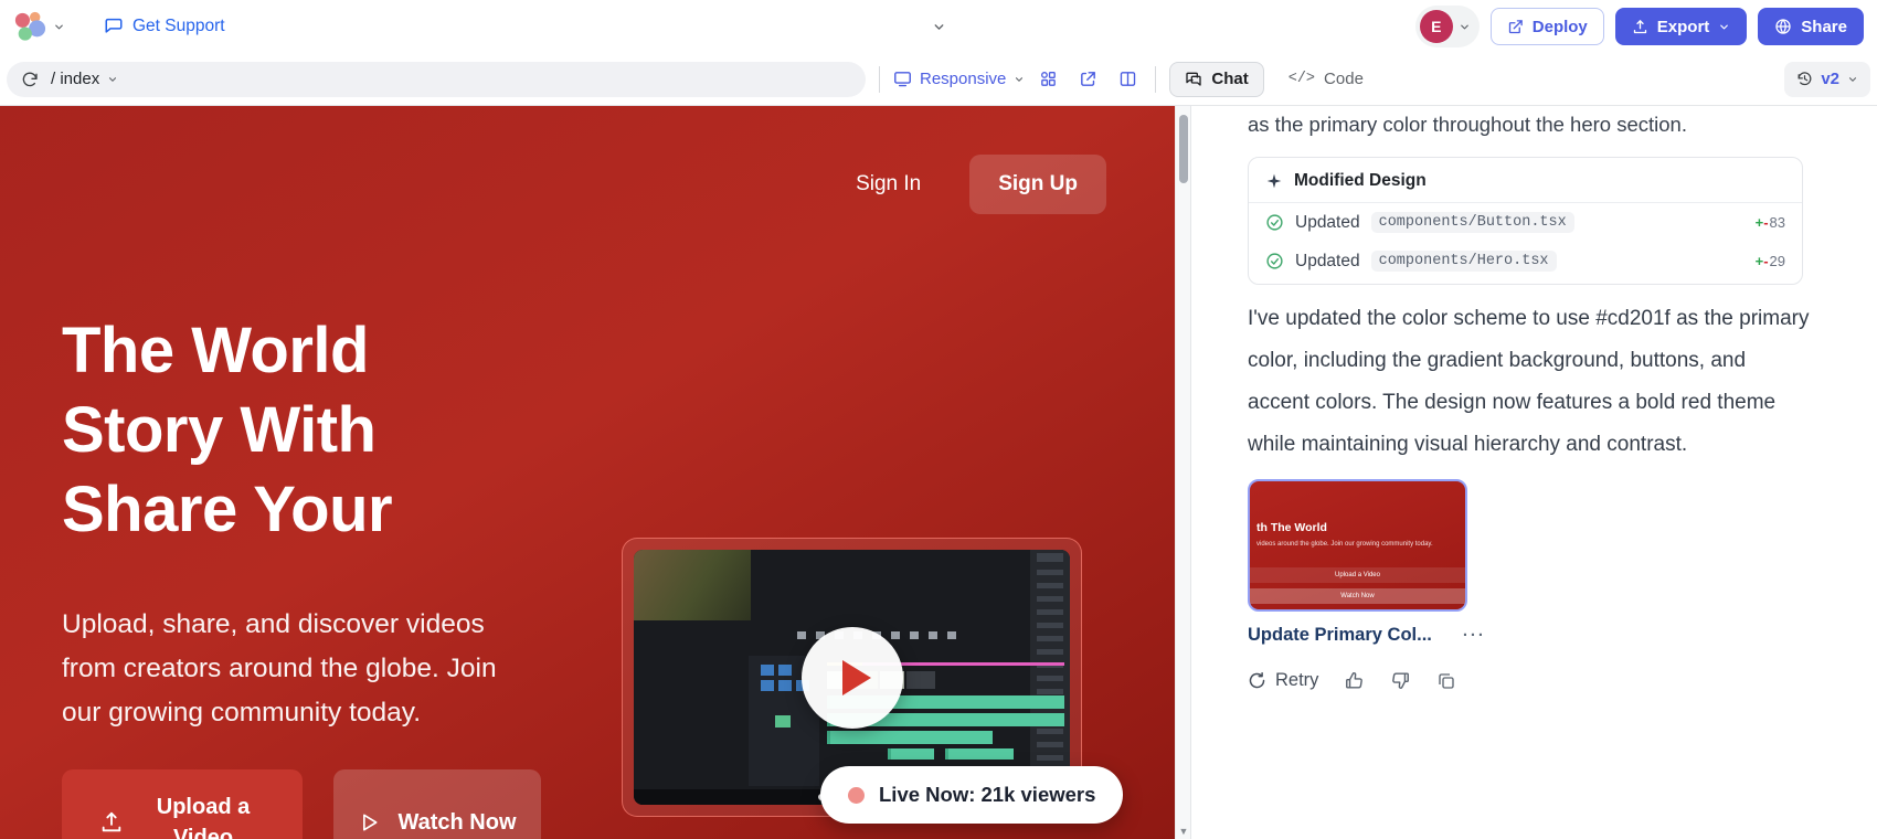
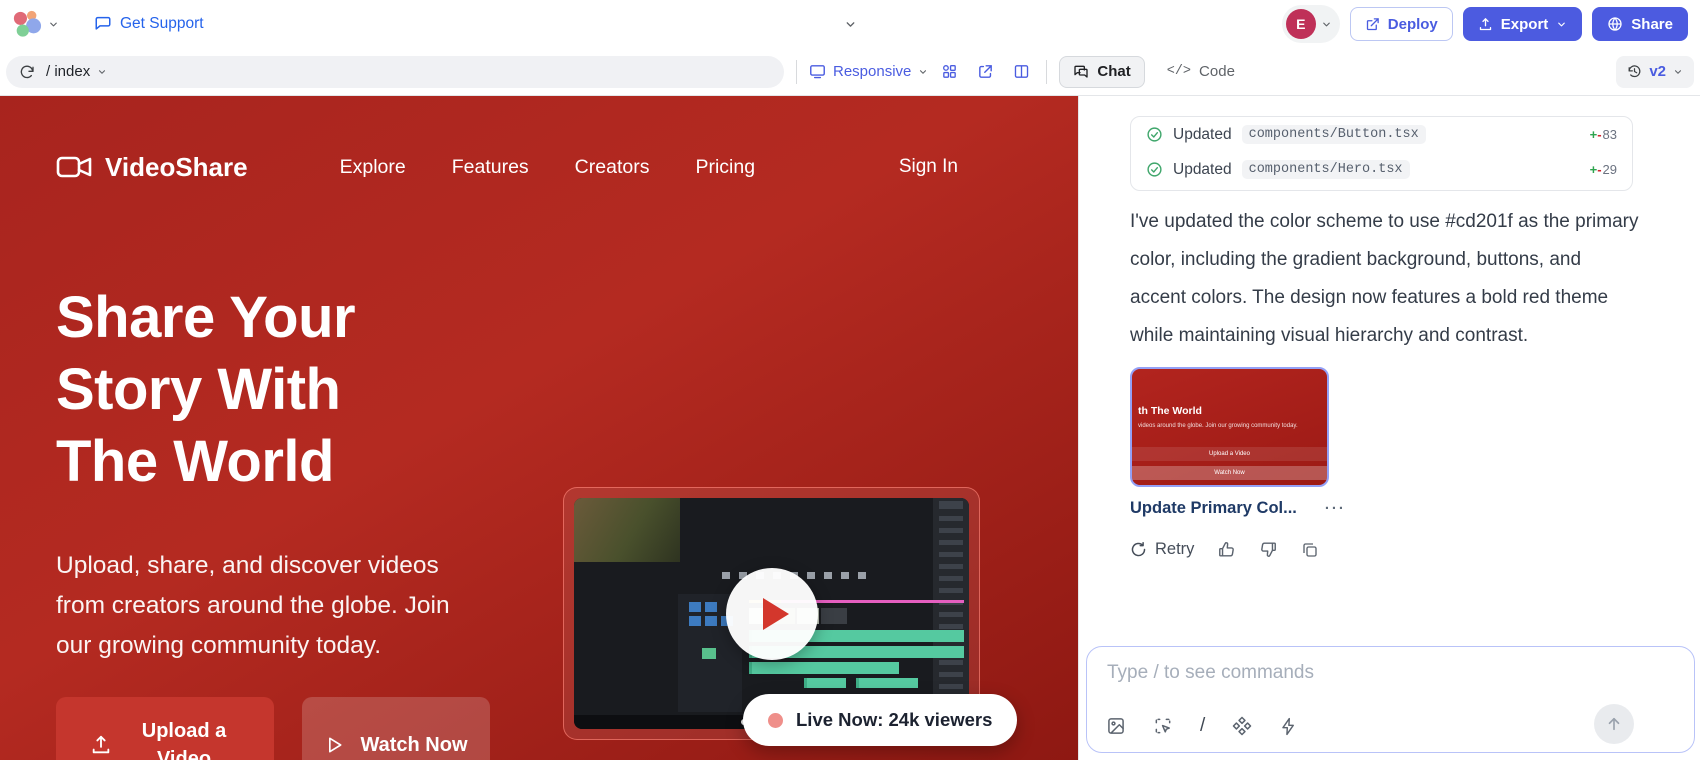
  Get Support
  E
  Deploy
  Export
  Share
  / index
  Responsive
  Chat
  </>
  Code
  v2
+ VideoShare
+ Explore
+ Features
+ Creators
+ Pricing
  Sign In
- Sign Up
- The World
+ Share Your
  Story With
- Share Your
+ The World
  Upload, share, and discover videos from creators around the globe. Join our growing community today.
  Upload a Video
  Watch Now
- Live Now: 21k viewers
+ Live Now: 24k viewers
- ▼
- as the primary color throughout the hero section.
- Modified Design
  Updated
  components/Button.tsx
  +-83
  Updated
  components/Hero.tsx
  +-29
  I've updated the color scheme to use #cd201f as the primary color, including the gradient background, buttons, and accent colors. The design now features a bold red theme while maintaining visual hierarchy and contrast.
  th The World
  Update Primary Col...
  ···
  Retry
+ Type / to see commands
+ /
